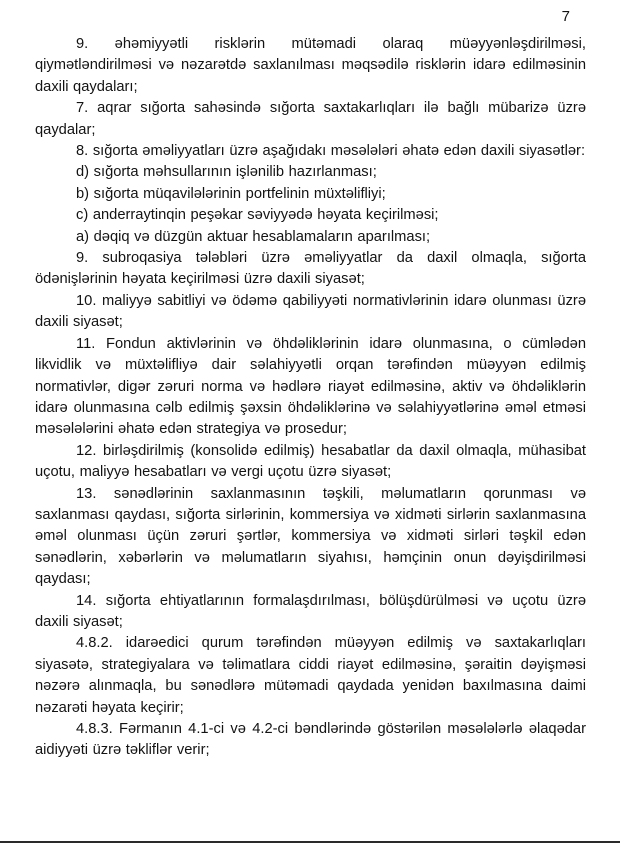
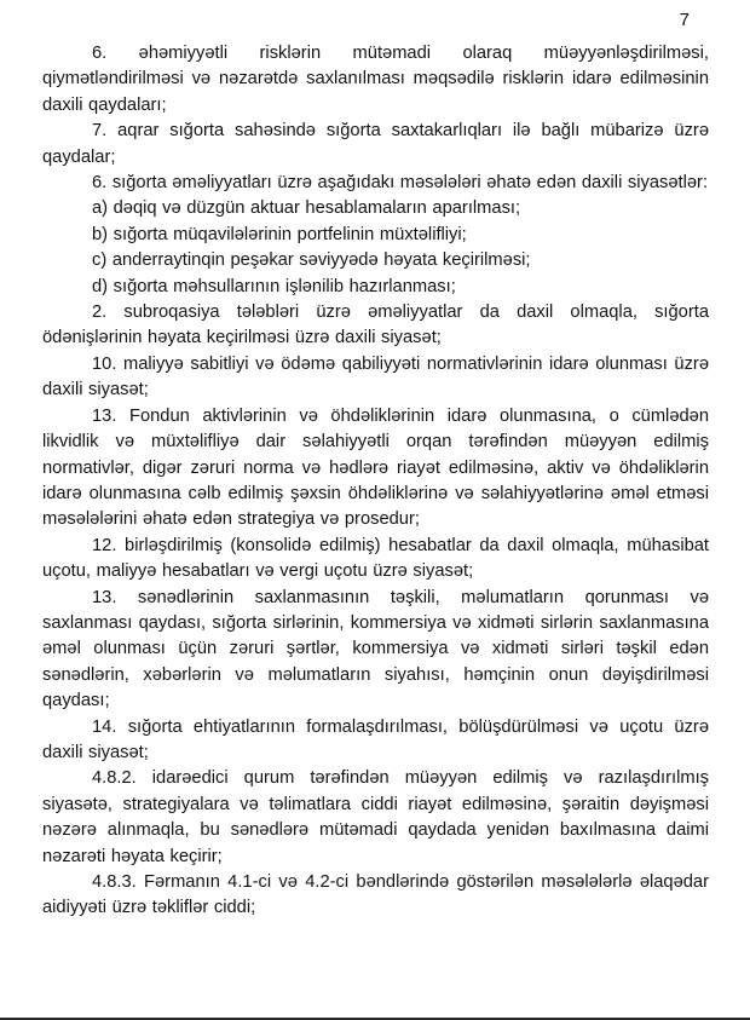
  7
- 9. əhəmiyyətli risklərin mütəmadi olaraq müəyyənləşdirilməsi, qiymətləndirilməsi və nəzarətdə saxlanılması məqsədilə risklərin idarə edilməsinin daxili qaydaları;
+ 6. əhəmiyyətli risklərin mütəmadi olaraq müəyyənləşdirilməsi, qiymətləndirilməsi və nəzarətdə saxlanılması məqsədilə risklərin idarə edilməsinin daxili qaydaları;
  7. aqrar sığorta sahəsində sığorta saxtakarlıqları ilə bağlı mübarizə üzrə qaydalar;
- 8. sığorta əməliyyatları üzrə aşağıdakı məsələləri əhatə edən daxili siyasətlər:
+ 6. sığorta əməliyyatları üzrə aşağıdakı məsələləri əhatə edən daxili siyasətlər:
- d) sığorta məhsullarının işlənilib hazırlanması;
+ a) dəqiq və düzgün aktuar hesablamaların aparılması;
  b) sığorta müqavilələrinin portfelinin müxtəlifliyi;
  c) anderraytinqin peşəkar səviyyədə həyata keçirilməsi;
- a) dəqiq və düzgün aktuar hesablamaların aparılması;
+ d) sığorta məhsullarının işlənilib hazırlanması;
- 9. subroqasiya tələbləri üzrə əməliyyatlar da daxil olmaqla, sığorta ödənişlərinin həyata keçirilməsi üzrə daxili siyasət;
+ 2. subroqasiya tələbləri üzrə əməliyyatlar da daxil olmaqla, sığorta ödənişlərinin həyata keçirilməsi üzrə daxili siyasət;
  10. maliyyə sabitliyi və ödəmə qabiliyyəti normativlərinin idarə olunması üzrə daxili siyasət;
- 11. Fondun aktivlərinin və öhdəliklərinin idarə olunmasına, o cümlədən likvidlik və müxtəlifliyə dair səlahiyyətli orqan tərəfindən müəyyən edilmiş normativlər, digər zəruri norma və hədlərə riayət edilməsinə, aktiv və öhdəliklərin idarə olunmasına cəlb edilmiş şəxsin öhdəliklərinə və səlahiyyətlərinə əməl etməsi məsələlərini əhatə edən strategiya və prosedur;
+ 13. Fondun aktivlərinin və öhdəliklərinin idarə olunmasına, o cümlədən likvidlik və müxtəlifliyə dair səlahiyyətli orqan tərəfindən müəyyən edilmiş normativlər, digər zəruri norma və hədlərə riayət edilməsinə, aktiv və öhdəliklərin idarə olunmasına cəlb edilmiş şəxsin öhdəliklərinə və səlahiyyətlərinə əməl etməsi məsələlərini əhatə edən strategiya və prosedur;
  12. birləşdirilmiş (konsolidə edilmiş) hesabatlar da daxil olmaqla, mühasibat uçotu, maliyyə hesabatları və vergi uçotu üzrə siyasət;
  13. sənədlərinin saxlanmasının təşkili, məlumatların qorunması və saxlanması qaydası, sığorta sirlərinin, kommersiya və xidməti sirlərin saxlanmasına əməl olunması üçün zəruri şərtlər, kommersiya və xidməti sirləri təşkil edən sənədlərin, xəbərlərin və məlumatların siyahısı, həmçinin onun dəyişdirilməsi qaydası;
  14. sığorta ehtiyatlarının formalaşdırılması, bölüşdürülməsi və uçotu üzrə daxili siyasət;
- 4.8.2. idarəedici qurum tərəfindən müəyyən edilmiş və saxtakarlıqları siyasətə, strategiyalara və təlimatlara ciddi riayət edilməsinə, şəraitin dəyişməsi nəzərə alınmaqla, bu sənədlərə mütəmadi qaydada yenidən baxılmasına daimi nəzarəti həyata keçirir;
+ 4.8.2. idarəedici qurum tərəfindən müəyyən edilmiş və razılaşdırılmış siyasətə, strategiyalara və təlimatlara ciddi riayət edilməsinə, şəraitin dəyişməsi nəzərə alınmaqla, bu sənədlərə mütəmadi qaydada yenidən baxılmasına daimi nəzarəti həyata keçirir;
- 4.8.3. Fərmanın 4.1-ci və 4.2-ci bəndlərində göstərilən məsələlərlə əlaqədar aidiyyəti üzrə təkliflər verir;
+ 4.8.3. Fərmanın 4.1-ci və 4.2-ci bəndlərində göstərilən məsələlərlə əlaqədar aidiyyəti üzrə təkliflər ciddi;
